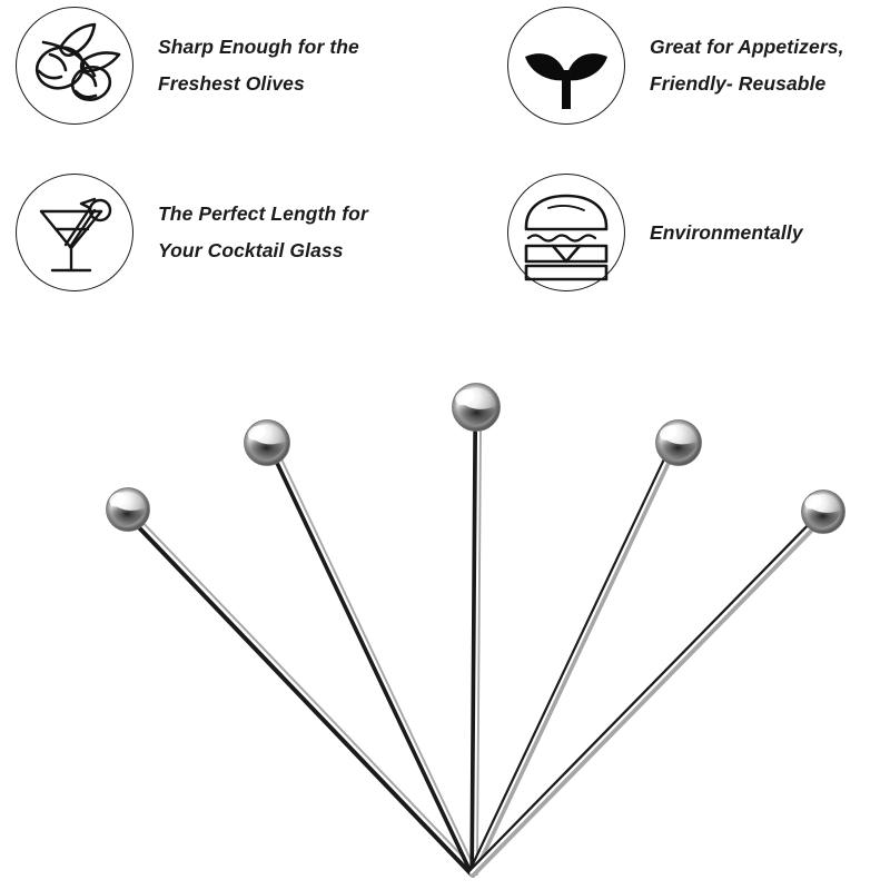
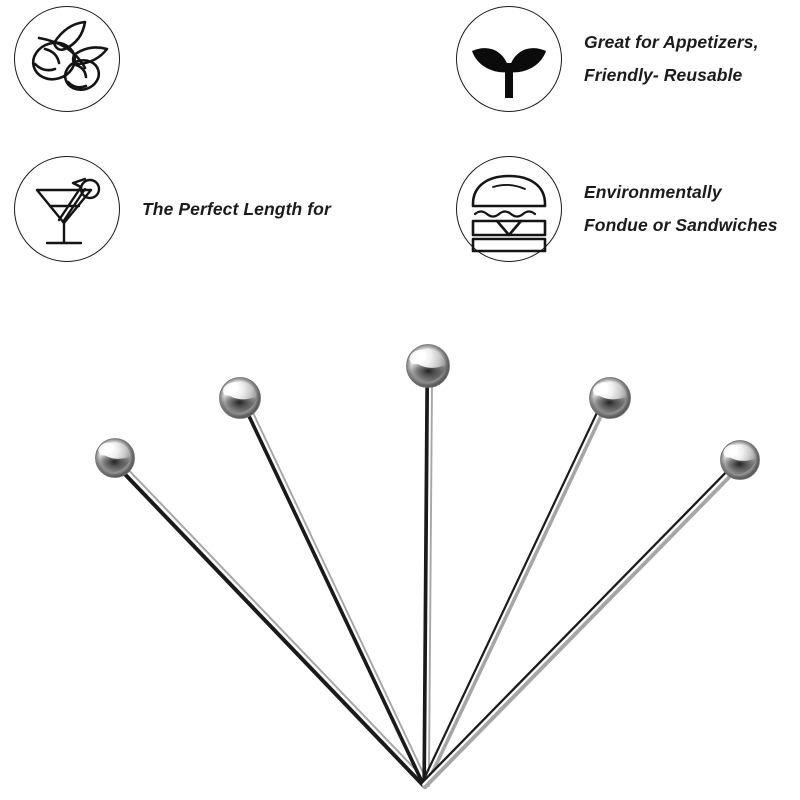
- Sharp Enough for the
- Freshest Olives
  Great for Appetizers,
  Friendly- Reusable
  The Perfect Length for
- Your Cocktail Glass
  Environmentally
+ Fondue or Sandwiches
